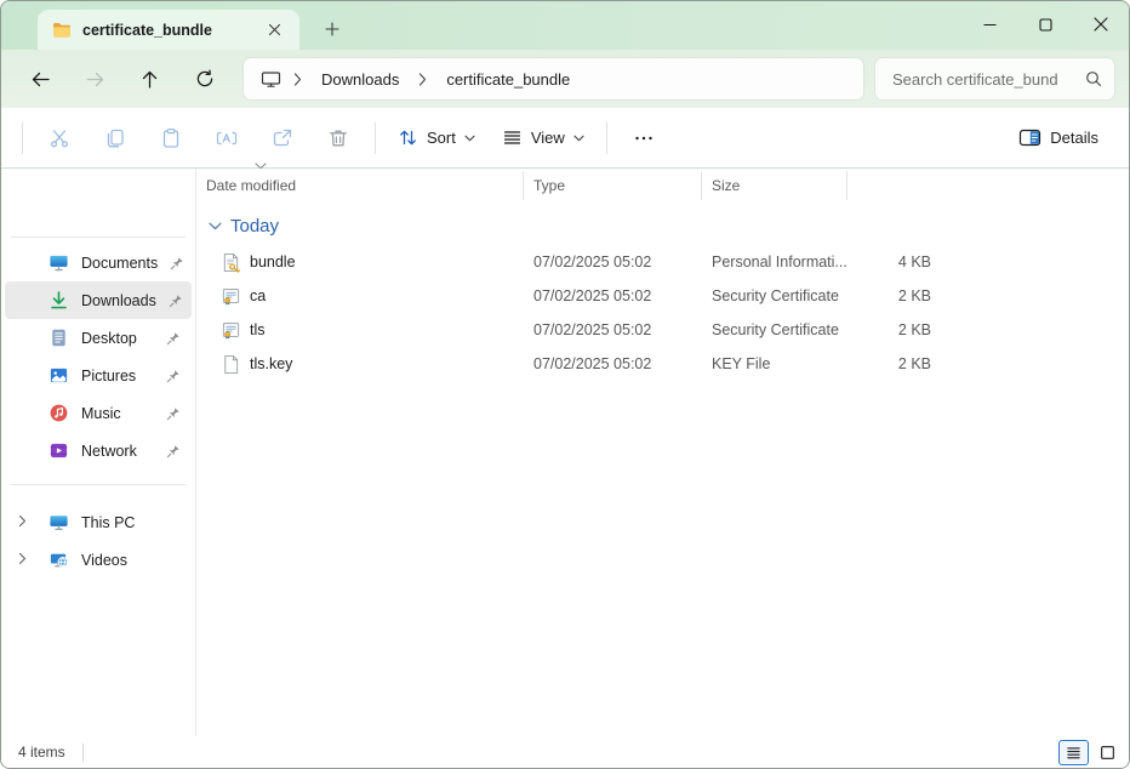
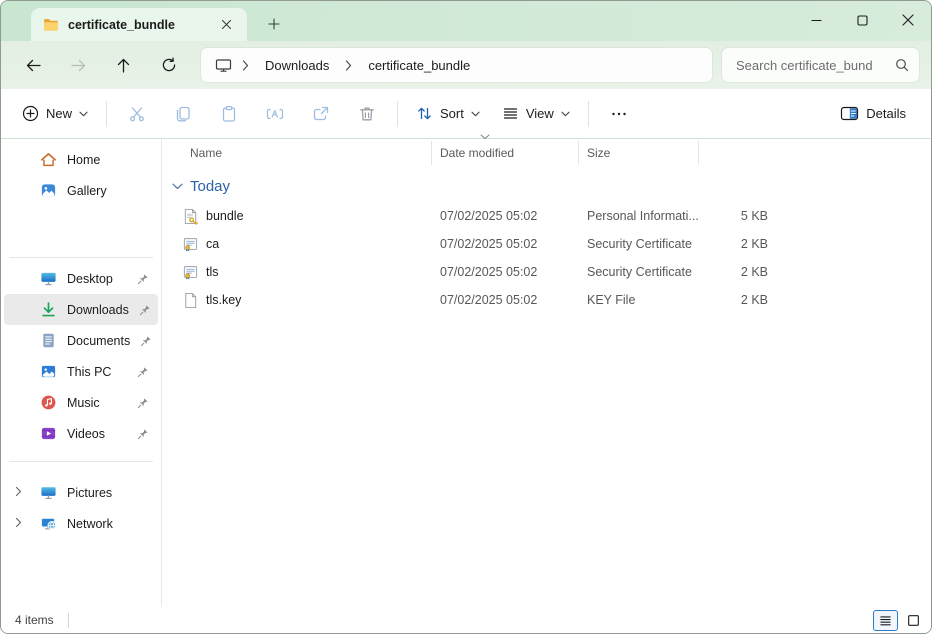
  certificate_bundle
  Downloads
  certificate_bundle
  Search certificate_bund
+ New
  Sort
  View
  Details
+ Home
+ Gallery
- Documents
+ Desktop
  Downloads
- Desktop
+ Documents
- Pictures
+ This PC
  Music
- Network
+ Videos
- This PC
+ Pictures
- Videos
+ Network
+ Name
  Date modified
- Type
  Size
  Today
  bundle
  07/02/2025 05:02
  Personal Informati...
- 4 KB
+ 5 KB
  ca
  07/02/2025 05:02
  Security Certificate
  2 KB
  tls
  07/02/2025 05:02
  Security Certificate
  2 KB
  tls.key
  07/02/2025 05:02
  KEY File
  2 KB
  4 items
